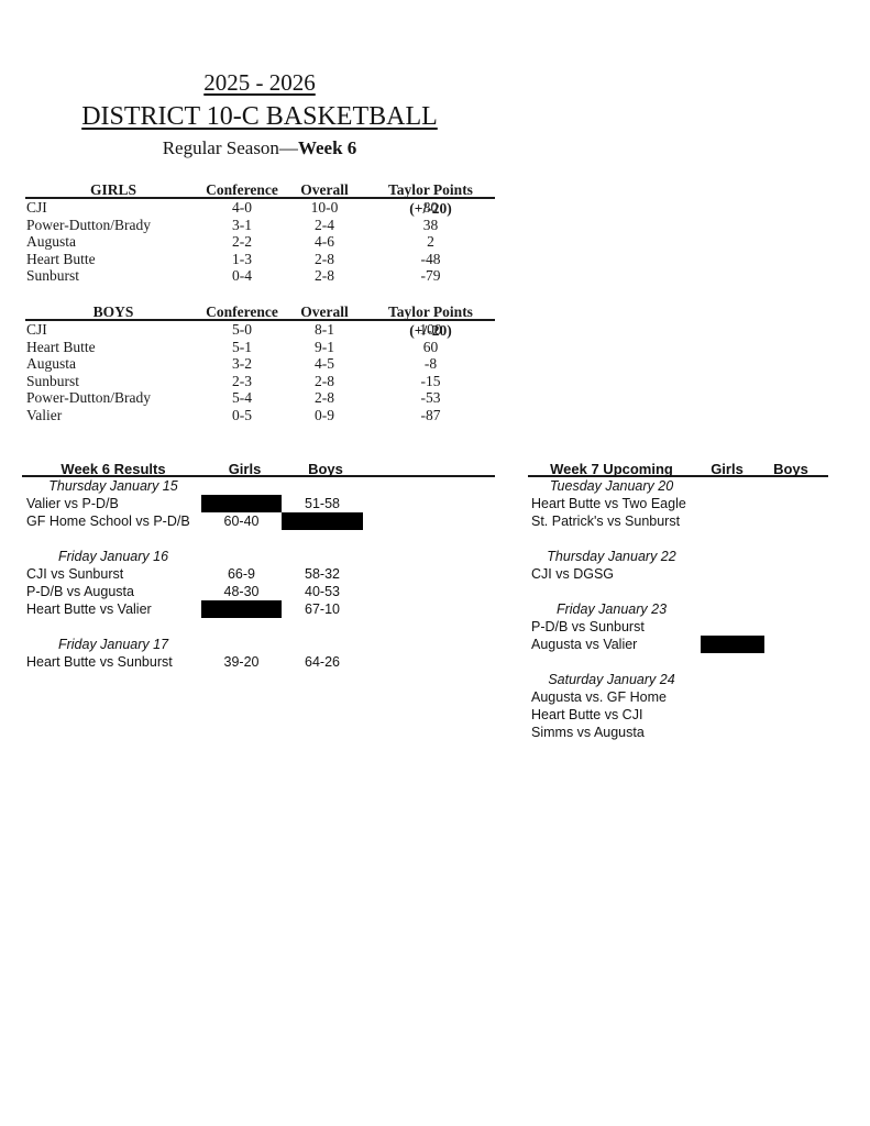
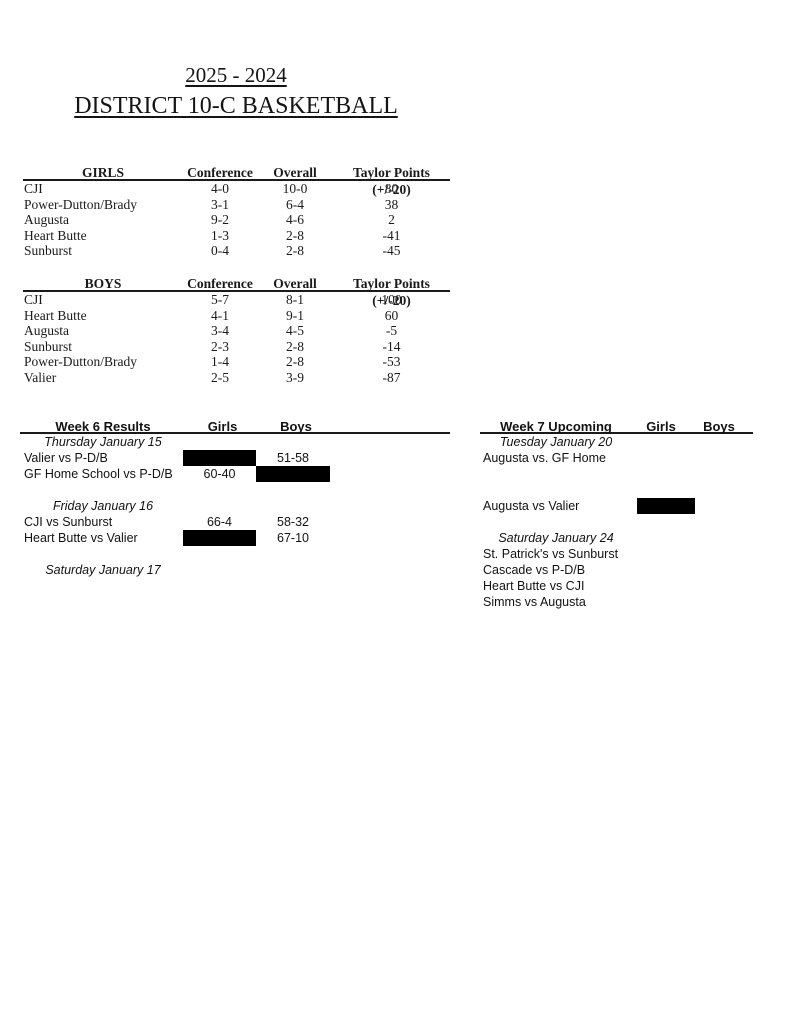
- 2025 - 2026
+ 2025 - 2024
  DISTRICT 10-C BASKETBALL
- Regular Season—Week 6
  GIRLS
  Conference
  Overall
  Taylor Points (+/-20)
  CJI
  4-0
  10-0
  80
  Power-Dutton/Brady
  3-1
- 2-4
+ 6-4
  38
  Augusta
- 2-2
+ 9-2
  4-6
  2
  Heart Butte
  1-3
  2-8
- -48
+ -41
  Sunburst
  0-4
  2-8
- -79
+ -45
  BOYS
  Conference
  Overall
  Taylor Points (+/-20)
  CJI
- 5-0
+ 5-7
  8-1
  100
  Heart Butte
- 5-1
+ 4-1
  9-1
  60
  Augusta
- 3-2
+ 3-4
  4-5
- -8
+ -5
  Sunburst
  2-3
  2-8
- -15
+ -14
  Power-Dutton/Brady
- 5-4
+ 1-4
  2-8
  -53
  Valier
- 0-5
+ 2-5
- 0-9
+ 3-9
  -87
  Week 6 Results
  Girls
  Boys
  Thursday January 15
  Valier vs P-D/B
  51-58
  GF Home School vs P-D/B
  60-40
  Friday January 16
  CJI vs Sunburst
- 66-9
+ 66-4
  58-32
- P-D/B vs Augusta
- 48-30
- 40-53
  Heart Butte vs Valier
  67-10
- Friday January 17
+ Saturday January 17
- Heart Butte vs Sunburst
- 39-20
- 64-26
  Week 7 Upcoming
  Girls
  Boys
  Tuesday January 20
- Heart Butte vs Two Eagle
- St. Patrick's vs Sunburst
+ Augusta vs. GF Home
- Thursday January 22
- CJI vs DGSG
- Friday January 23
- P-D/B vs Sunburst
  Augusta vs Valier
  Saturday January 24
- Augusta vs. GF Home
+ St. Patrick's vs Sunburst
+ Cascade vs P-D/B
  Heart Butte vs CJI
  Simms vs Augusta
